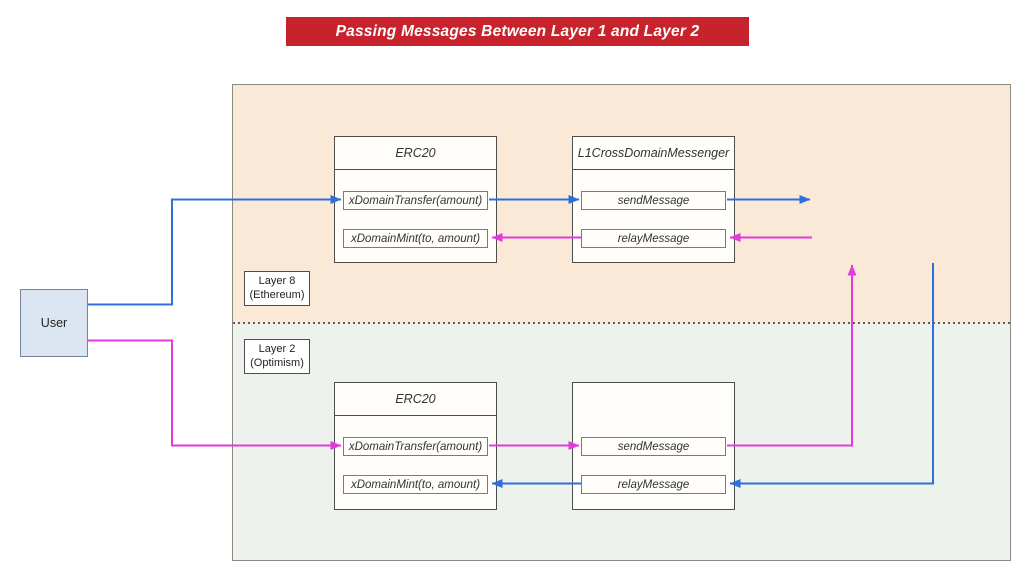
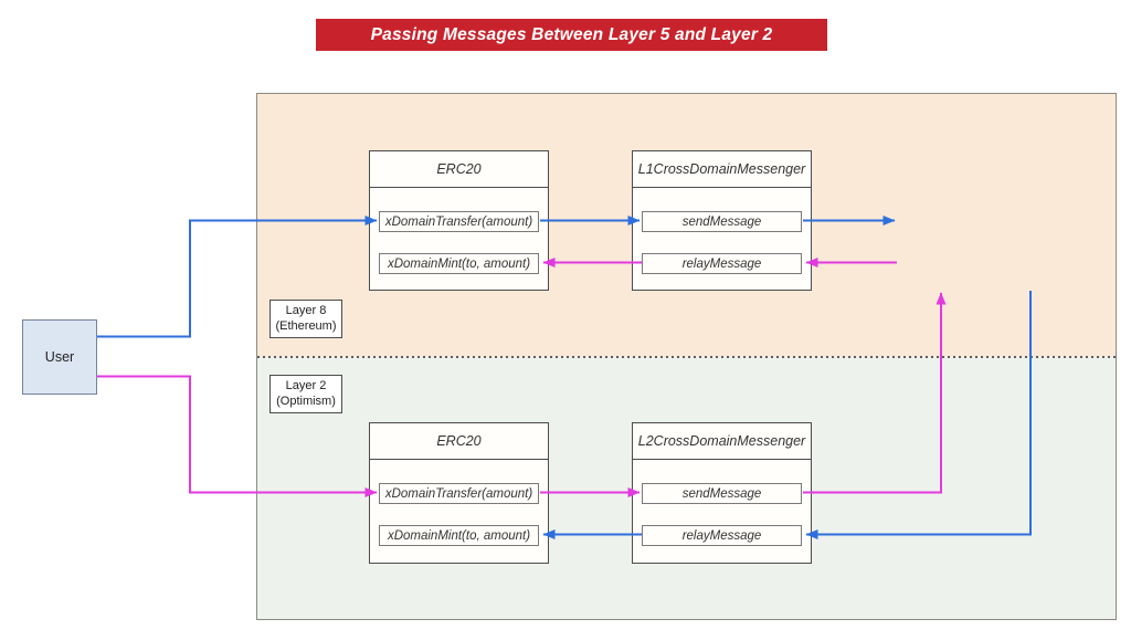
- Passing Messages Between Layer 1 and Layer 2
+ Passing Messages Between Layer 5 and Layer 2
  ERC20
  xDomainTransfer(amount)
  xDomainMint(to, amount)
  L1CrossDomainMessenger
  sendMessage
  relayMessage
  ERC20
  xDomainTransfer(amount)
  xDomainMint(to, amount)
+ L2CrossDomainMessenger
  sendMessage
  relayMessage
  Layer 8
  (Ethereum)
  Layer 2
  (Optimism)
  User
